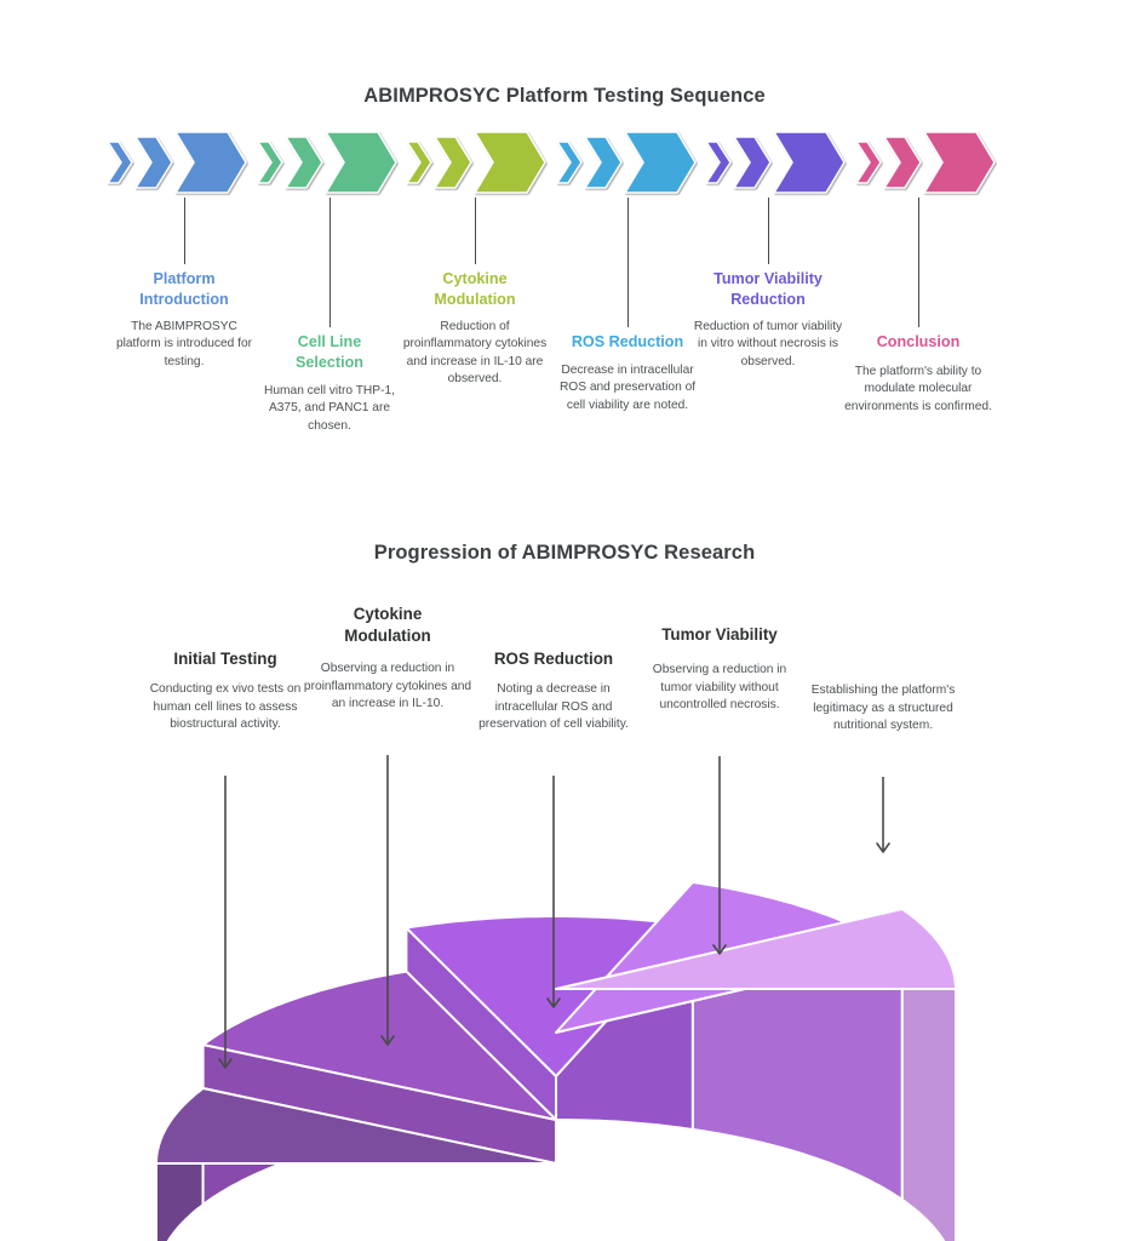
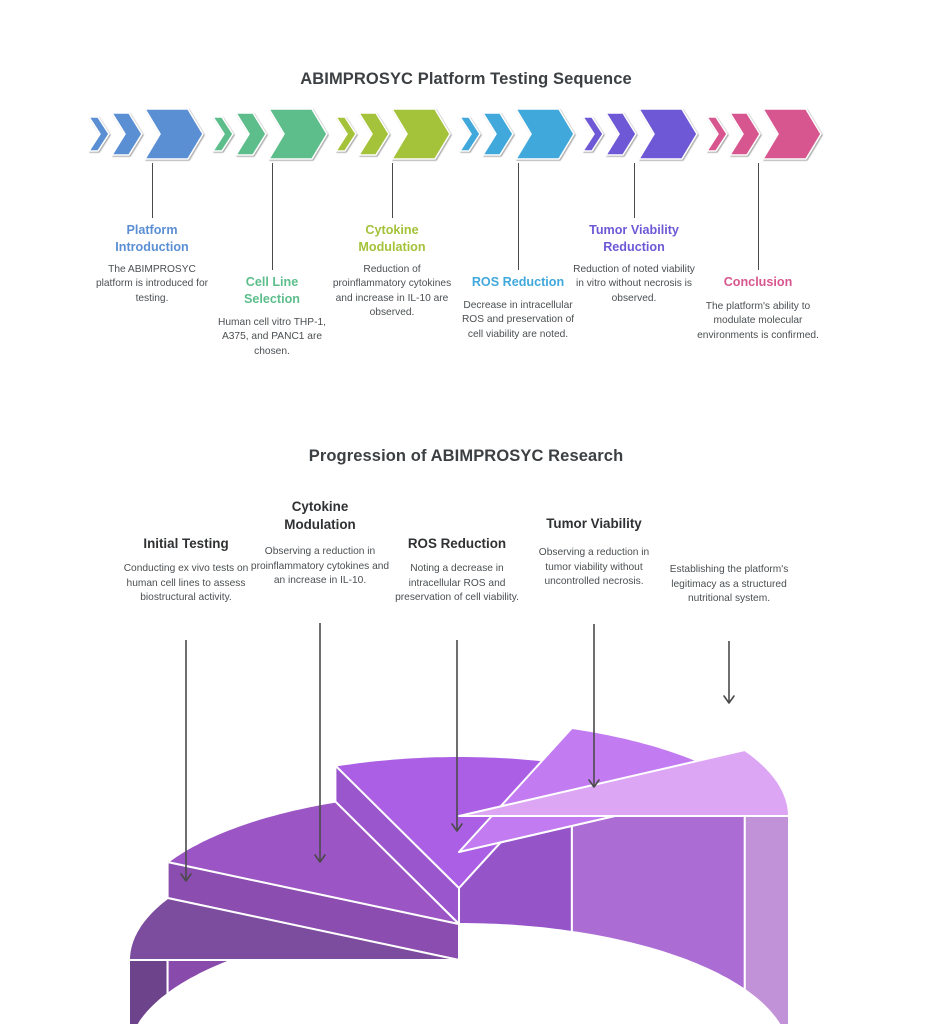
  ABIMPROSYC Platform Testing Sequence
  Platform
  Introduction
  The ABIMPROSYC platform is introduced for testing.
  Cell Line
  Selection
  Human cell vitro THP-1, A375, and PANC1 are chosen.
  Cytokine
  Modulation
  Reduction of proinflammatory cytokines and increase in IL-10 are observed.
  ROS Reduction
  Decrease in intracellular ROS and preservation of cell viability are noted.
  Tumor Viability
  Reduction
- Reduction of tumor viability in vitro without necrosis is observed.
+ Reduction of noted viability in vitro without necrosis is observed.
  Conclusion
  The platform's ability to modulate molecular environments is confirmed.
  Progression of ABIMPROSYC Research
  Initial Testing
  Conducting ex vivo tests on human cell lines to assess biostructural activity.
  Cytokine
  Modulation
  Observing a reduction in proinflammatory cytokines and an increase in IL-10.
  ROS Reduction
  Noting a decrease in intracellular ROS and preservation of cell viability.
  Tumor Viability
  Observing a reduction in tumor viability without uncontrolled necrosis.
  Establishing the platform's legitimacy as a structured nutritional system.
